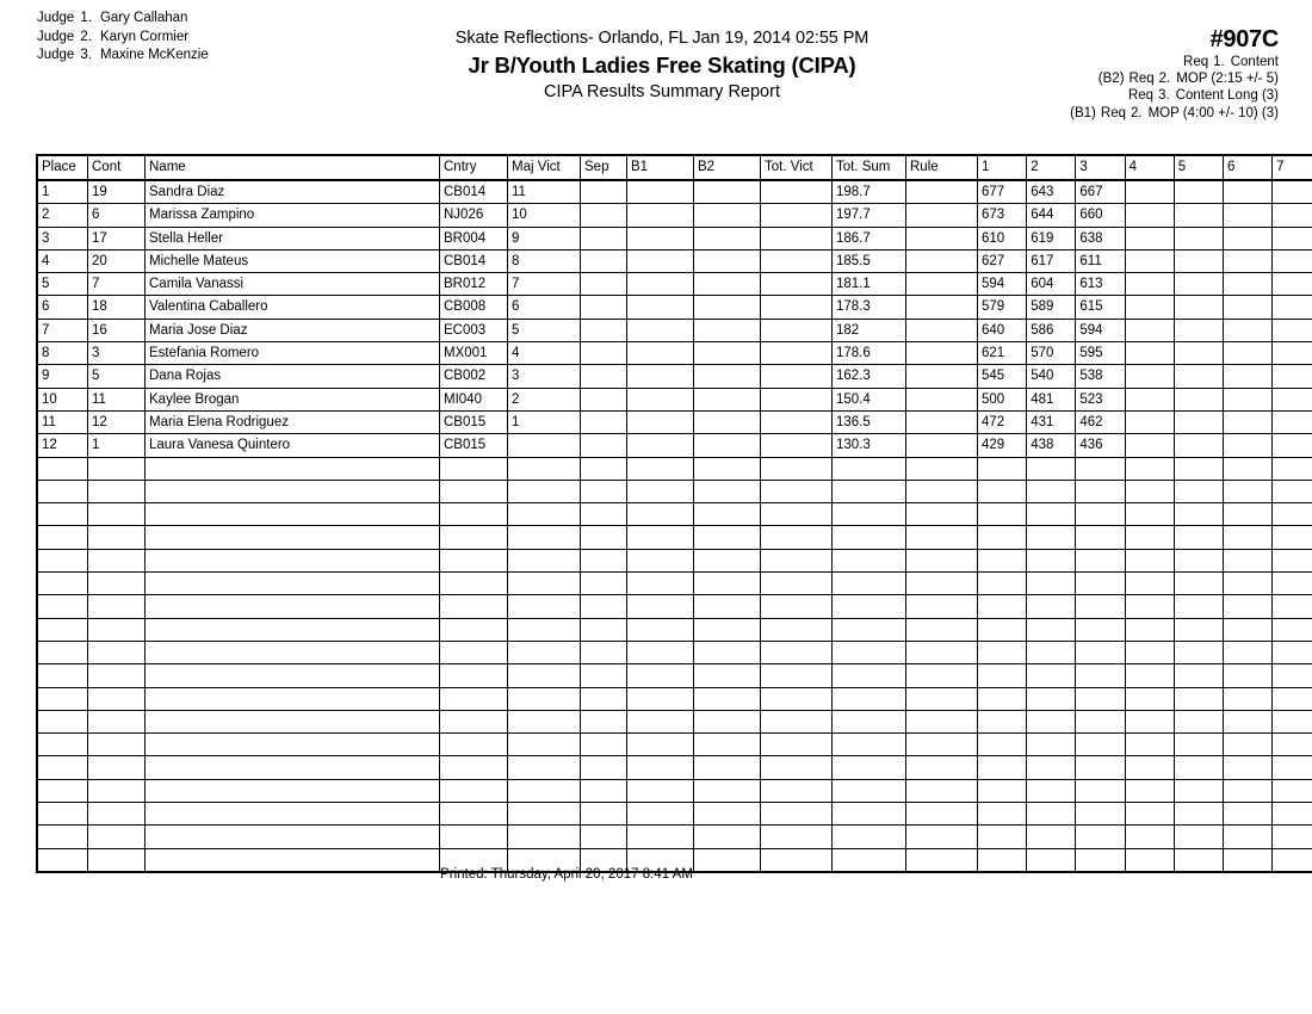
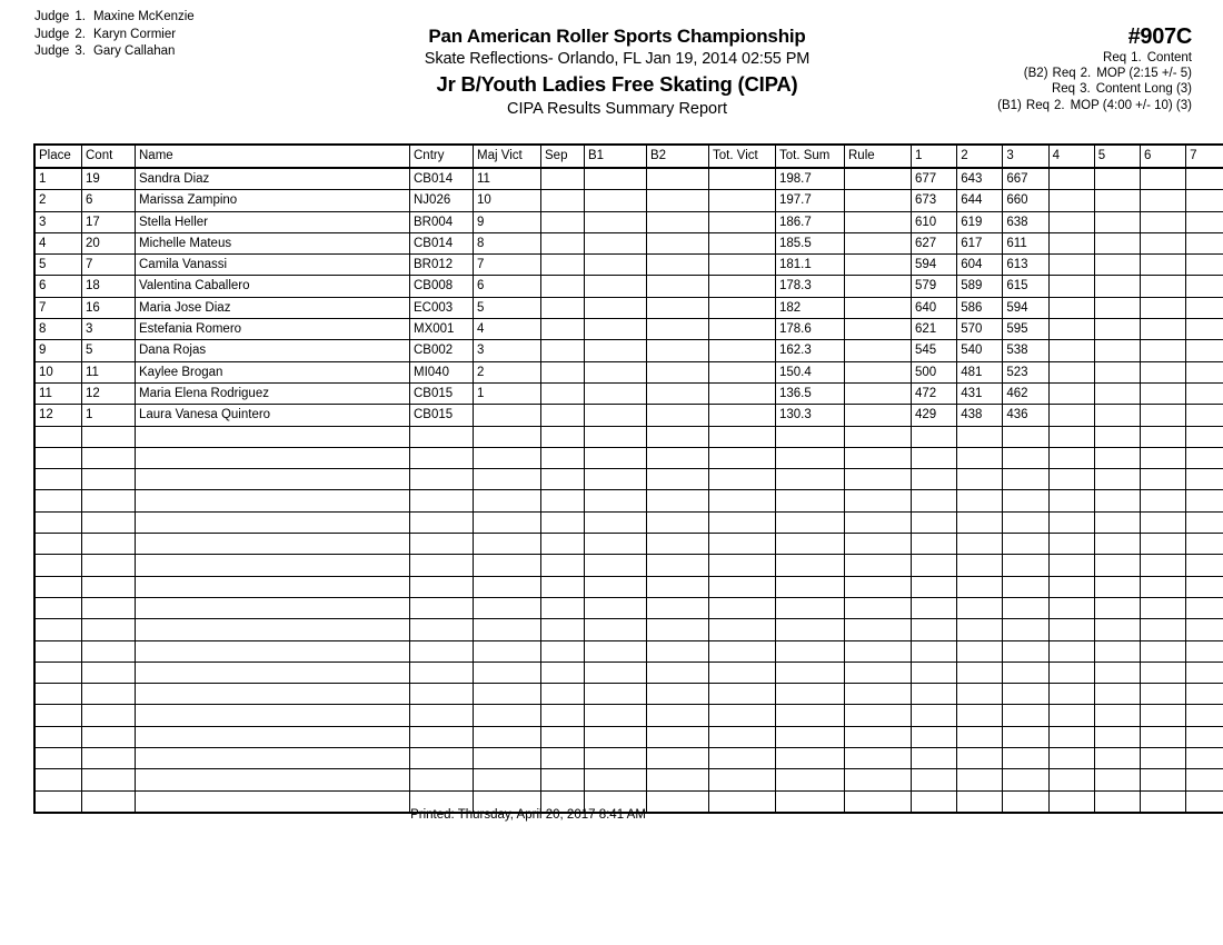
- Judge 1. Gary Callahan
+ Judge 1. Maxine McKenzie
  Judge 2. Karyn Cormier
- Judge 3. Maxine McKenzie
+ Judge 3. Gary Callahan
+ Pan American Roller Sports Championship
  Skate Reflections- Orlando, FL Jan 19, 2014 02:55 PM
  Jr B/Youth Ladies Free Skating (CIPA)
  CIPA Results Summary Report
  #907C
  Req 1. Content
  (B2) Req 2. MOP (2:15 +/- 5)
  Req 3. Content Long (3)
  (B1) Req 2. MOP (4:00 +/- 10) (3)
  Place	Cont	Name	Cntry	Maj Vict	Sep	B1	B2	Tot. Vict	Tot. Sum	Rule	1	2	3	4	5	6	7
  1	19	Sandra Diaz	CB014	11					198.7		677	643	667
  2	6	Marissa Zampino	NJ026	10					197.7		673	644	660
  3	17	Stella Heller	BR004	9					186.7		610	619	638
  4	20	Michelle Mateus	CB014	8					185.5		627	617	611
  5	7	Camila Vanassi	BR012	7					181.1		594	604	613
  6	18	Valentina Caballero	CB008	6					178.3		579	589	615
  7	16	Maria Jose Diaz	EC003	5					182		640	586	594
  8	3	Estefania Romero	MX001	4					178.6		621	570	595
  9	5	Dana Rojas	CB002	3					162.3		545	540	538
  10	11	Kaylee Brogan	MI040	2					150.4		500	481	523
  11	12	Maria Elena Rodriguez	CB015	1					136.5		472	431	462
  12	1	Laura Vanesa Quintero	CB015						130.3		429	438	436
  Printed: Thursday, April 20, 2017 8:41 AM
